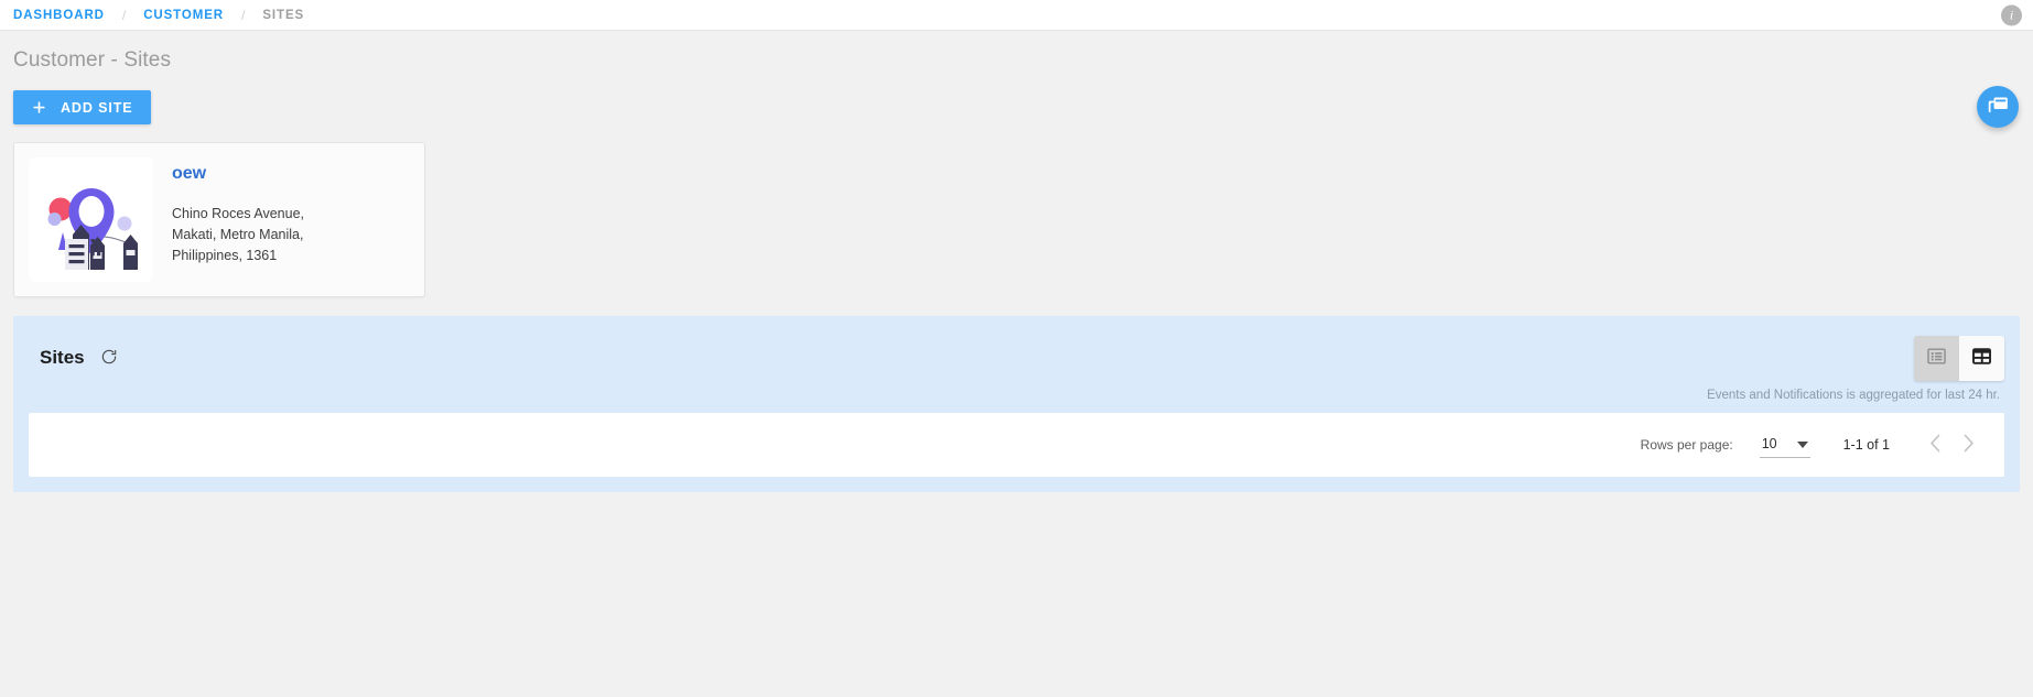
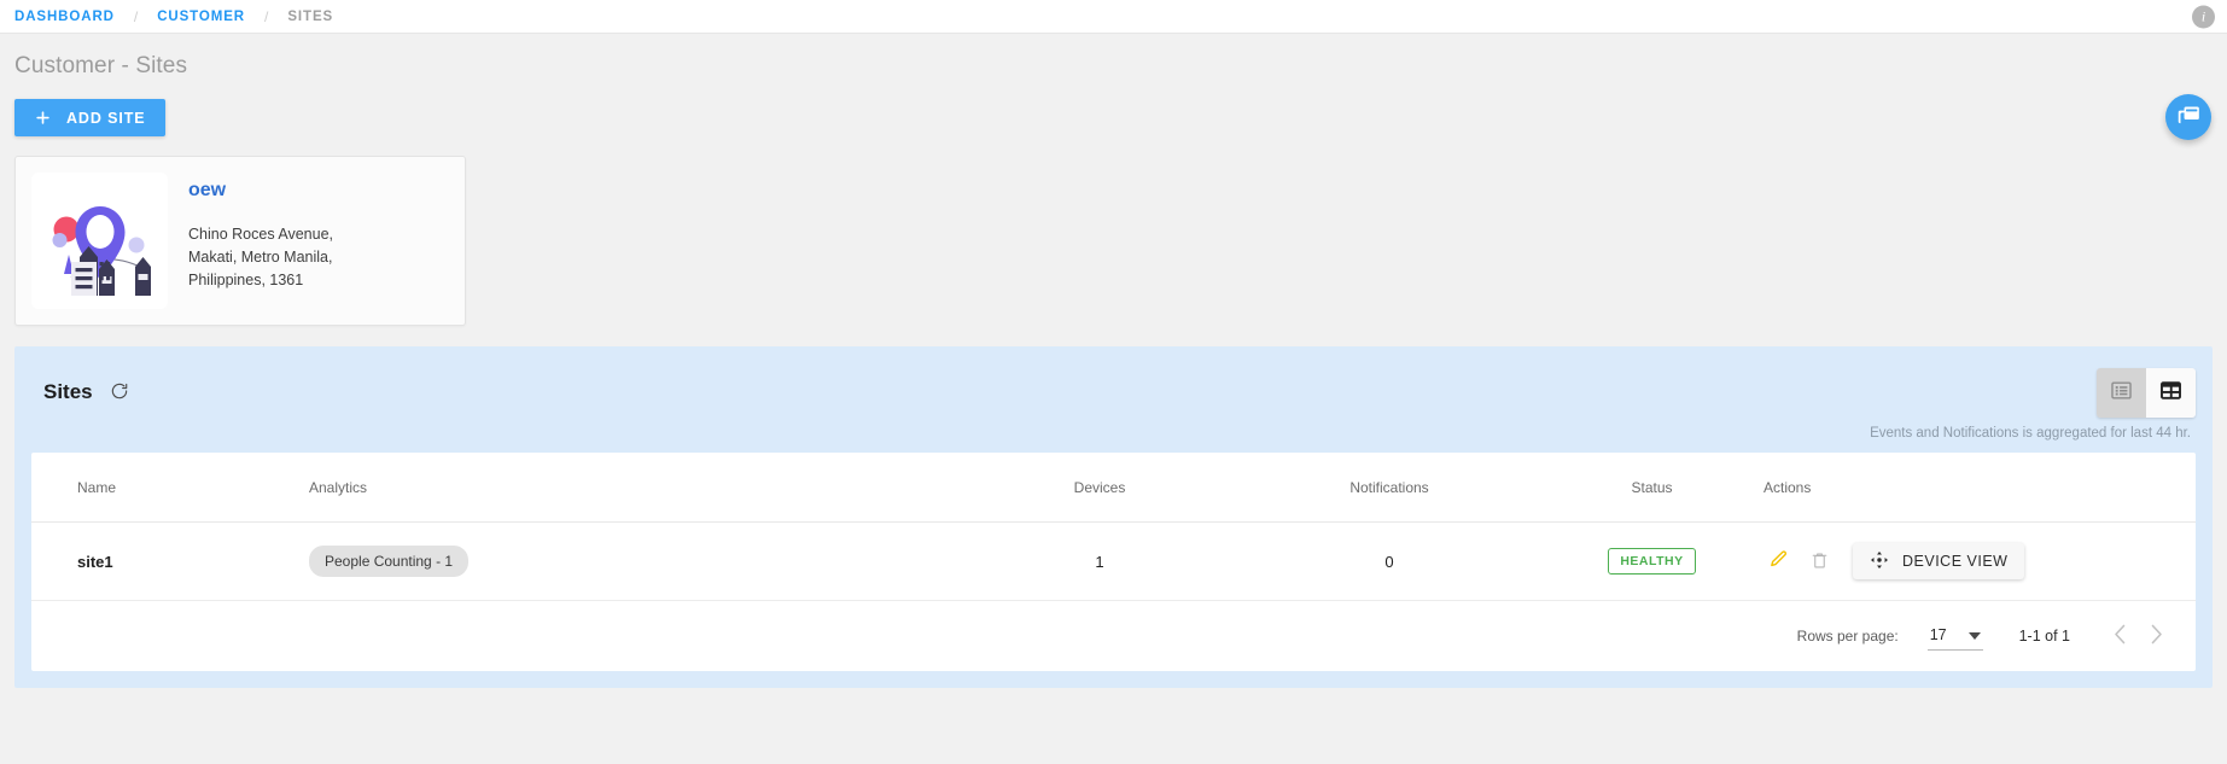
  DASHBOARD
  /
  CUSTOMER
  /
  SITES
  i
  Customer - Sites
  ADD SITE
  oew
  Chino Roces Avenue,
  Makati, Metro Manila,
  Philippines, 1361
  Sites
- Events and Notifications is aggregated for last 24 hr.
+ Events and Notifications is aggregated for last 44 hr.
+ Name	Analytics	Devices	Notifications	Status	Actions
+ site1	People Counting - 1	1	0	HEALTHY	DEVICE VIEW
  Rows per page:
- 10
+ 17
  1-1 of 1
